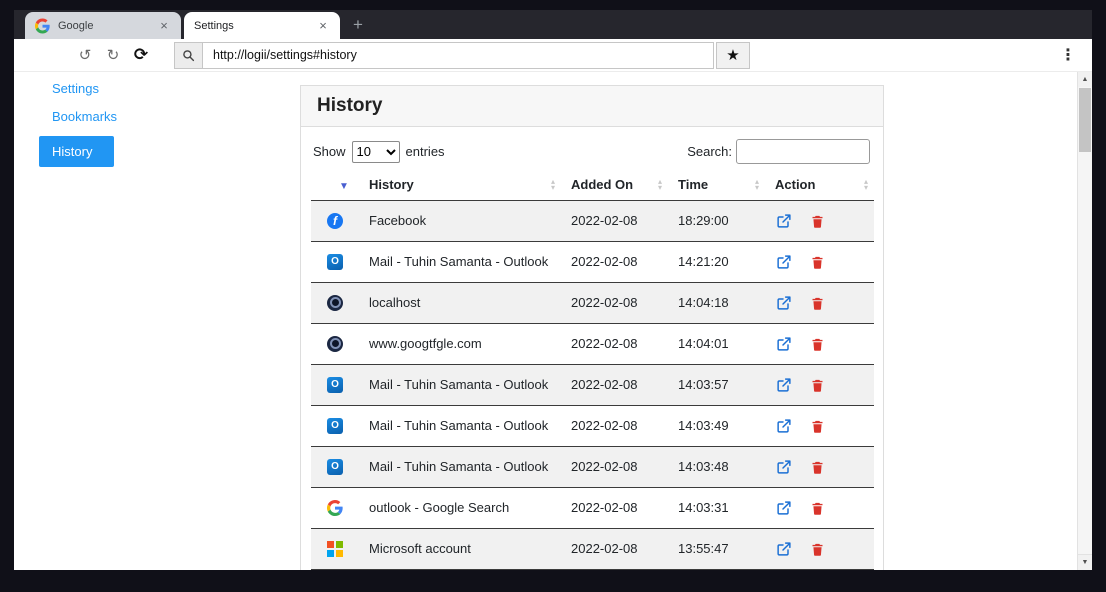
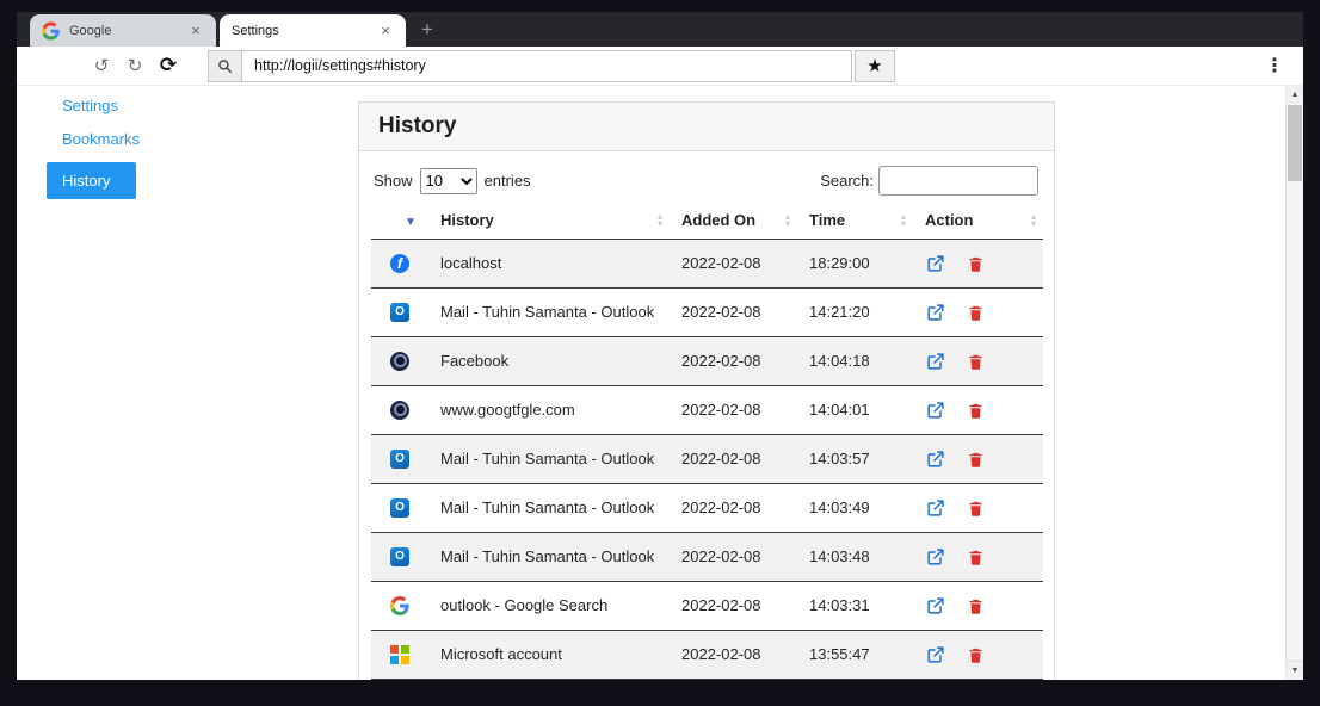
  Google
  ×
  Settings
  ×
  +
  ↺
  ↻
  ⟳
  http://logii/settings#history
  ★
  ⋮
  Settings
  Bookmarks
  History
  History
  Show
  10
  entries
  Search:
  ▼	History ▴▾	Added On ▴▾	Time ▴▾	Action ▴▾
- f	Facebook	2022-02-08	18:29:00
+ f	localhost	2022-02-08	18:29:00
  O	Mail - Tuhin Samanta - Outlook	2022-02-08	14:21:20
- 	localhost	2022-02-08	14:04:18
+ 	Facebook	2022-02-08	14:04:18
  	www.googtfgle.com	2022-02-08	14:04:01
  O	Mail - Tuhin Samanta - Outlook	2022-02-08	14:03:57
  O	Mail - Tuhin Samanta - Outlook	2022-02-08	14:03:49
  O	Mail - Tuhin Samanta - Outlook	2022-02-08	14:03:48
  	outlook - Google Search	2022-02-08	14:03:31
  	Microsoft account	2022-02-08	13:55:47
